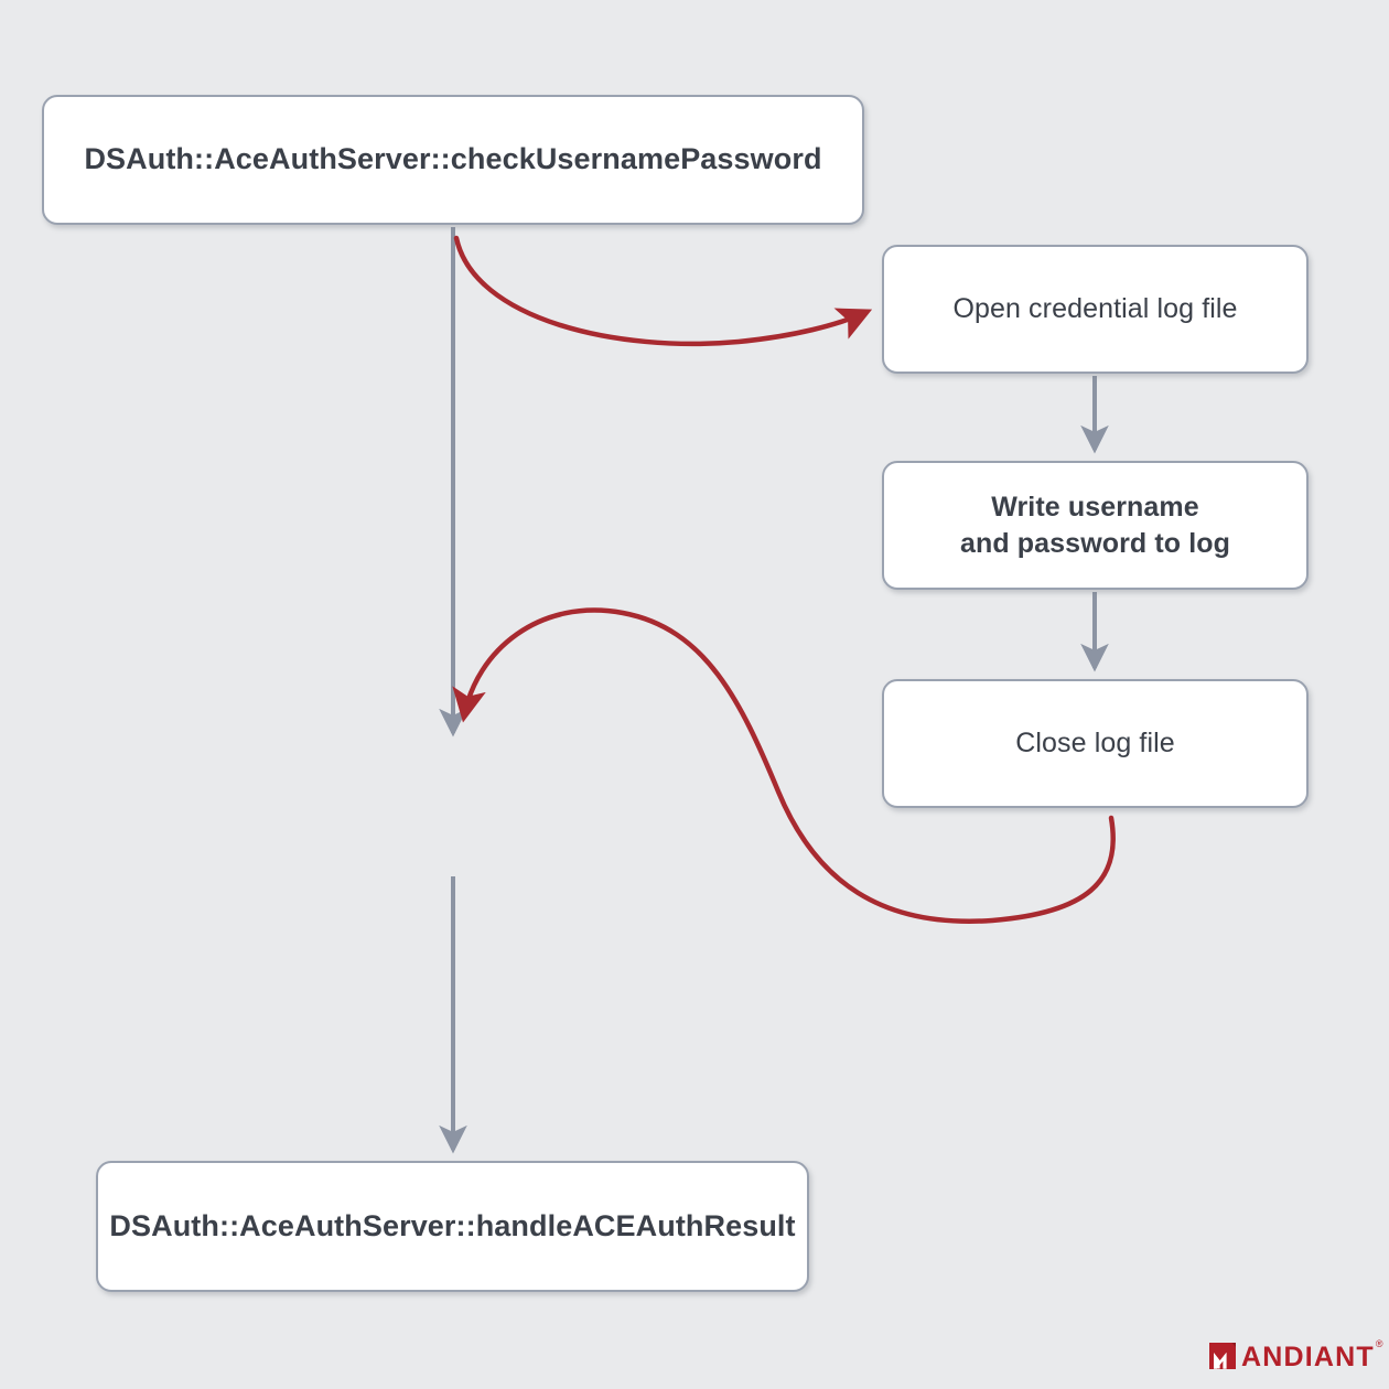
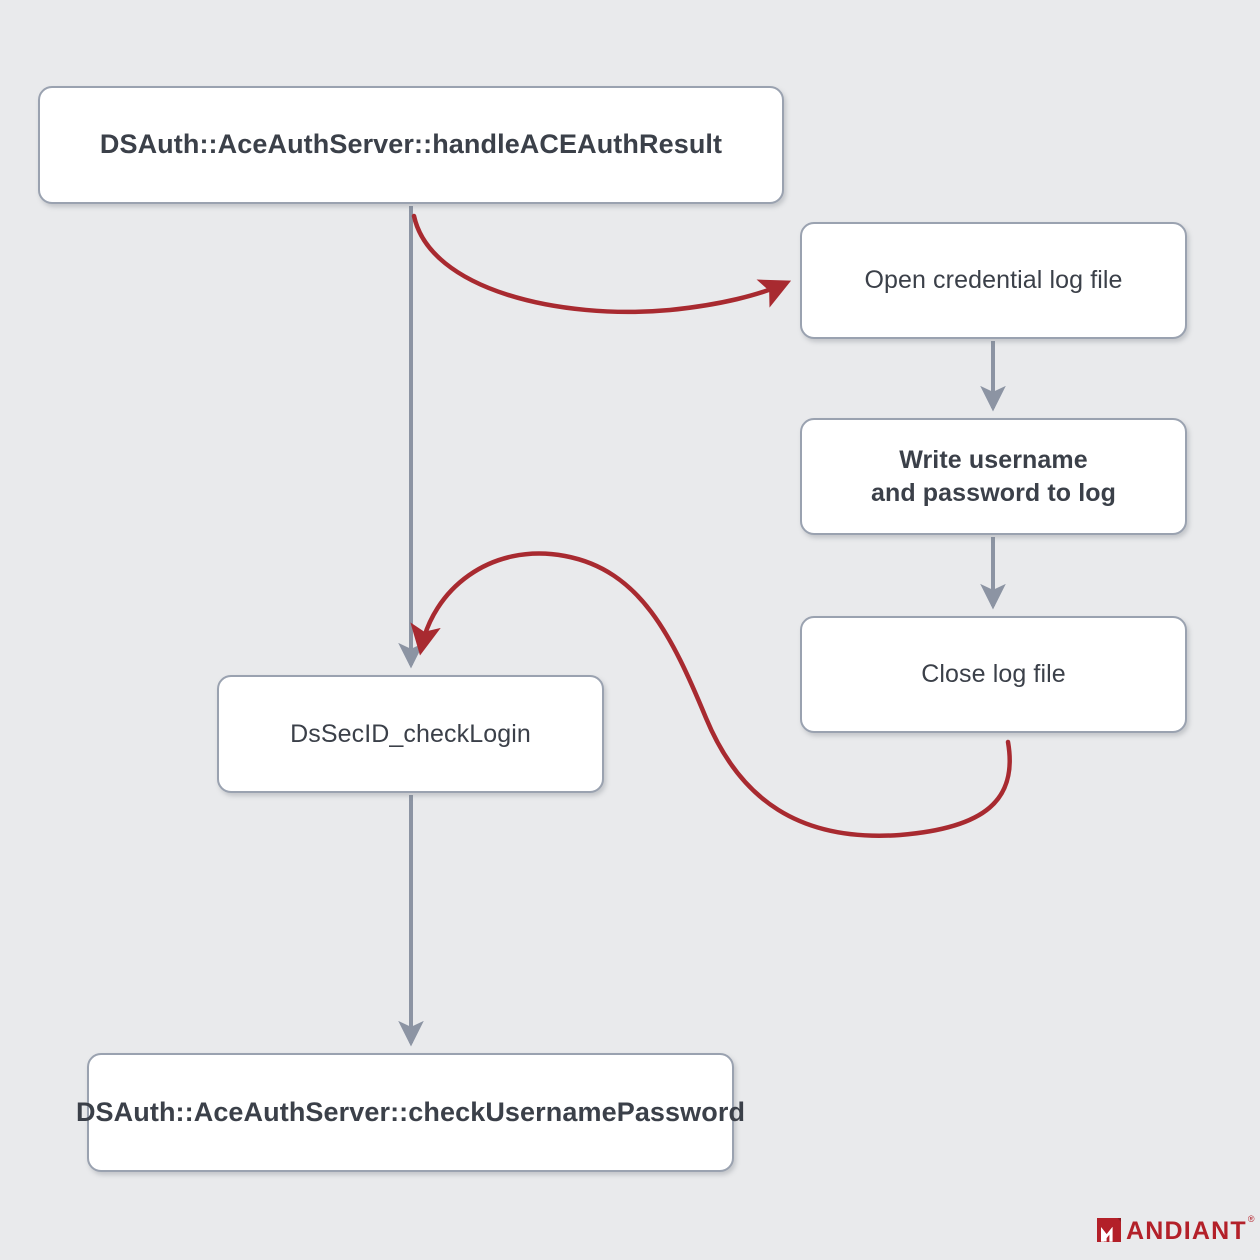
- DSAuth::AceAuthServer::checkUsernamePassword
+ DSAuth::AceAuthServer::handleACEAuthResult
  Open credential log file
  Write username
  and password to log
  Close log file
+ DsSecID_checkLogin
- DSAuth::AceAuthServer::handleACEAuthResult
+ DSAuth::AceAuthServer::checkUsernamePassword
  ANDIANT
  ®
